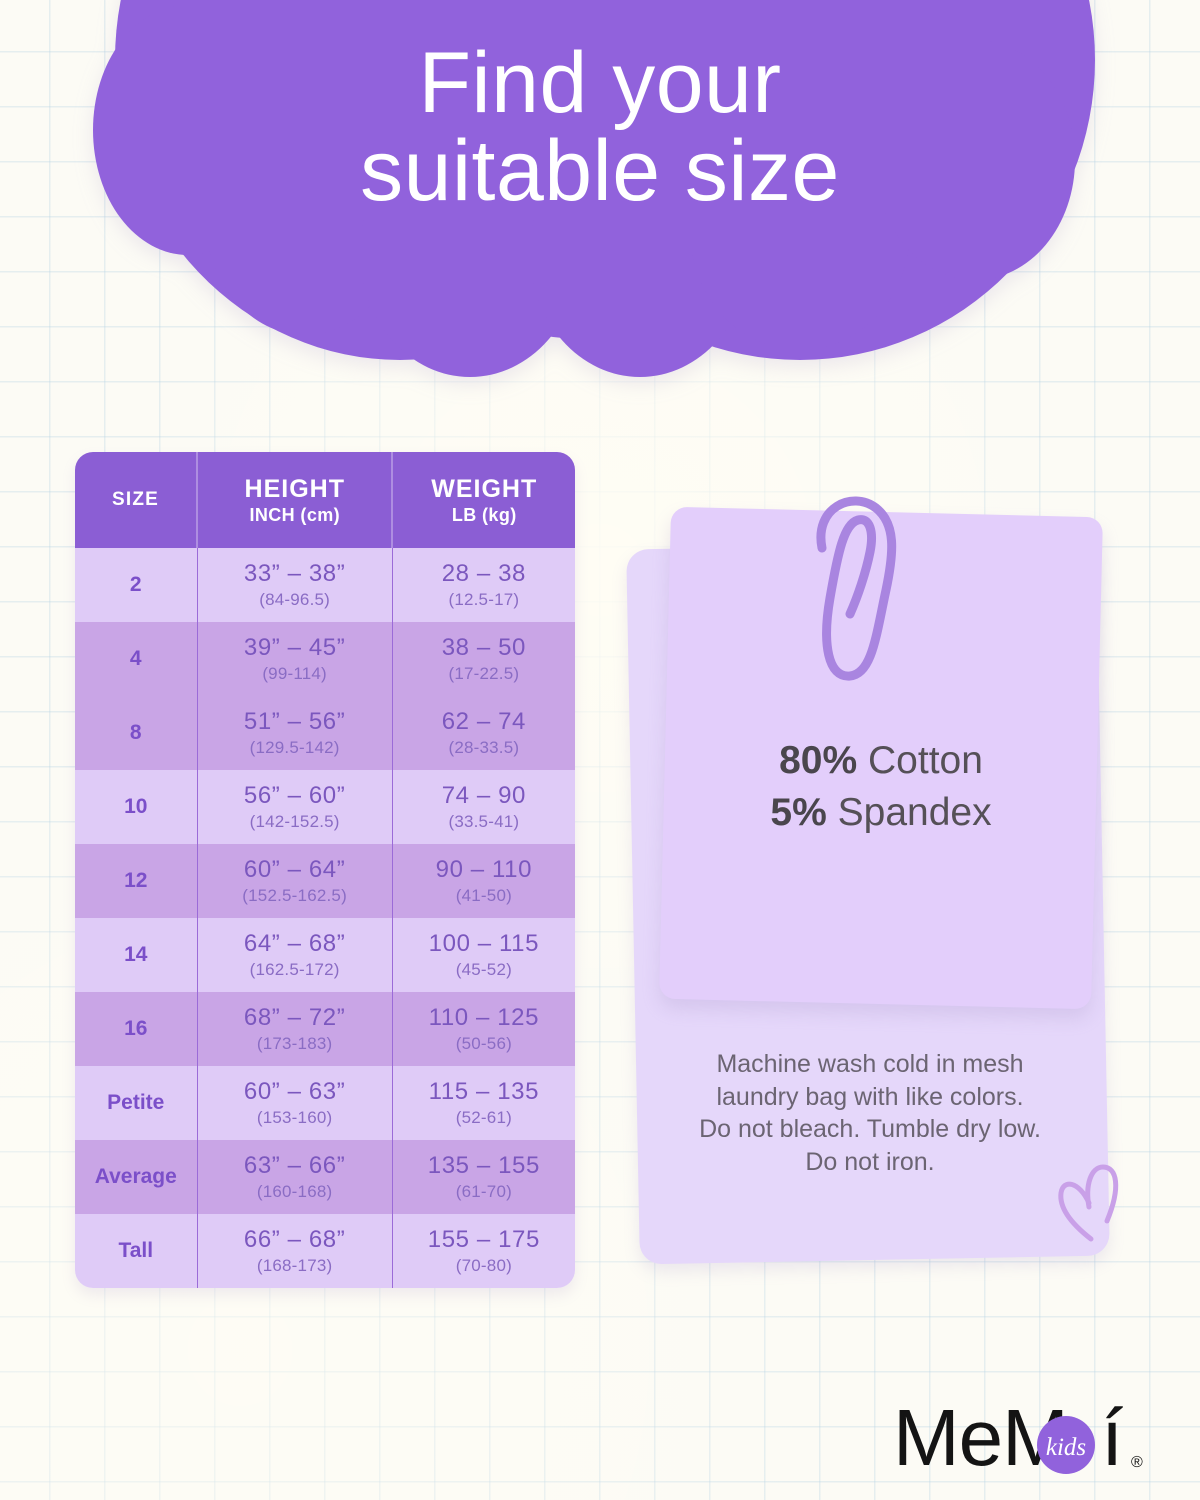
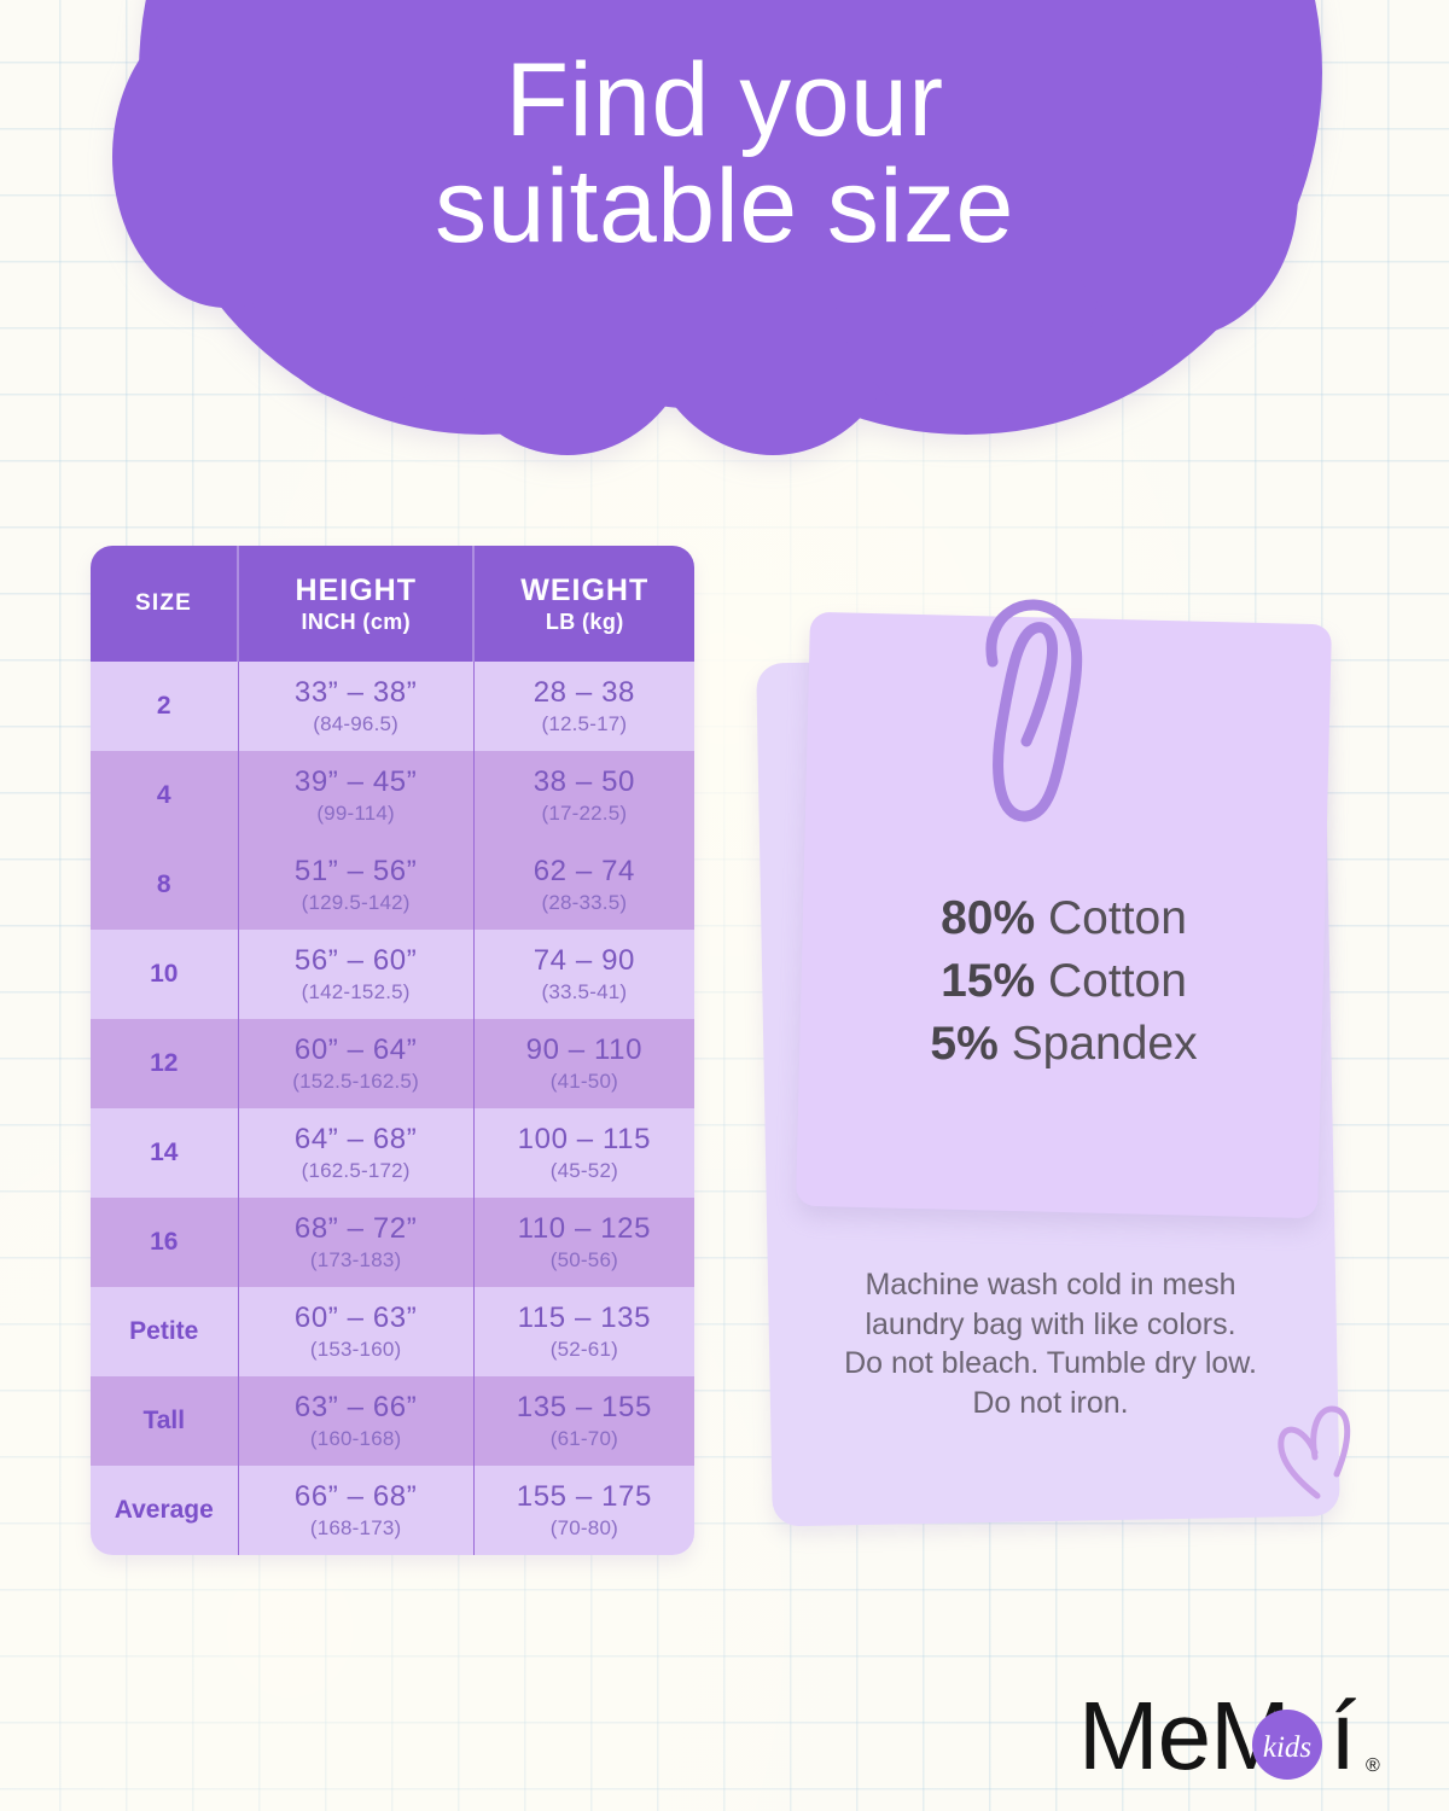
  Find your
  suitable size
  SIZE
  HEIGHT
  INCH (cm)
  WEIGHT
  LB (kg)
  2
  33” – 38”
  (84-96.5)
  28 – 38
  (12.5-17)
  4
  39” – 45”
  (99-114)
  38 – 50
  (17-22.5)
  8
  51” – 56”
  (129.5-142)
  62 – 74
  (28-33.5)
  10
  56” – 60”
  (142-152.5)
  74 – 90
  (33.5-41)
  12
  60” – 64”
  (152.5-162.5)
  90 – 110
  (41-50)
  14
  64” – 68”
  (162.5-172)
  100 – 115
  (45-52)
  16
  68” – 72”
  (173-183)
  110 – 125
  (50-56)
  Petite
  60” – 63”
  (153-160)
  115 – 135
  (52-61)
- Average
+ Tall
  63” – 66”
  (160-168)
  135 – 155
  (61-70)
- Tall
+ Average
  66” – 68”
  (168-173)
  155 – 175
  (70-80)
  80% Cotton
+ 15% Cotton
  5% Spandex
  Machine wash cold in mesh
  laundry bag with like colors.
  Do not bleach. Tumble dry low.
  Do not iron.
  MeM
  kids
  í
  ®
